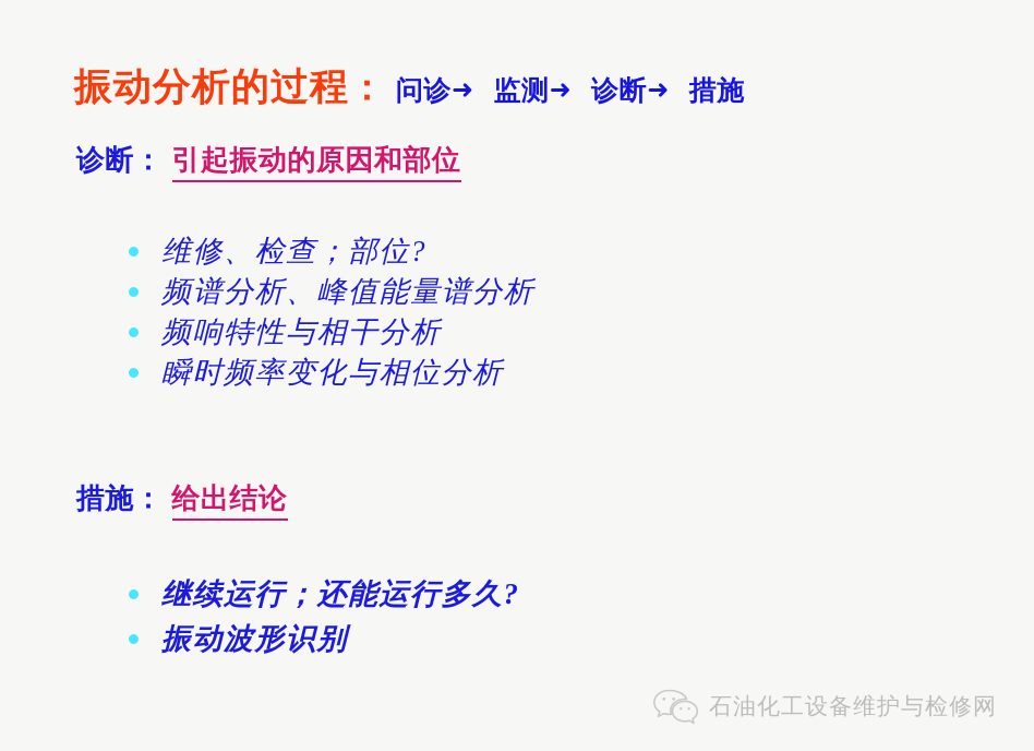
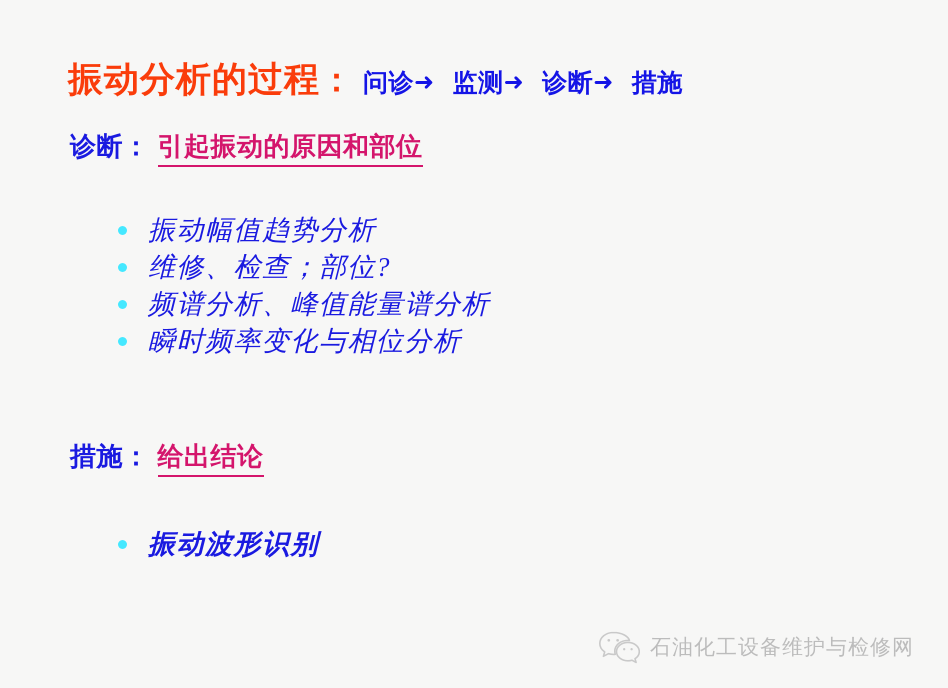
  振动分析的过程
  ：
  问诊➜ 监测➜ 诊断➜ 措施
  诊断：
  引起振动的原因和部位
+ 振动幅值趋势分析
  维修、检查；部位?
  频谱分析、峰值能量谱分析
- 频响特性与相干分析
  瞬时频率变化与相位分析
  措施：
  给出结论
- 继续运行；还能运行多久?
  振动波形识别
  石油化工设备维护与检修网
